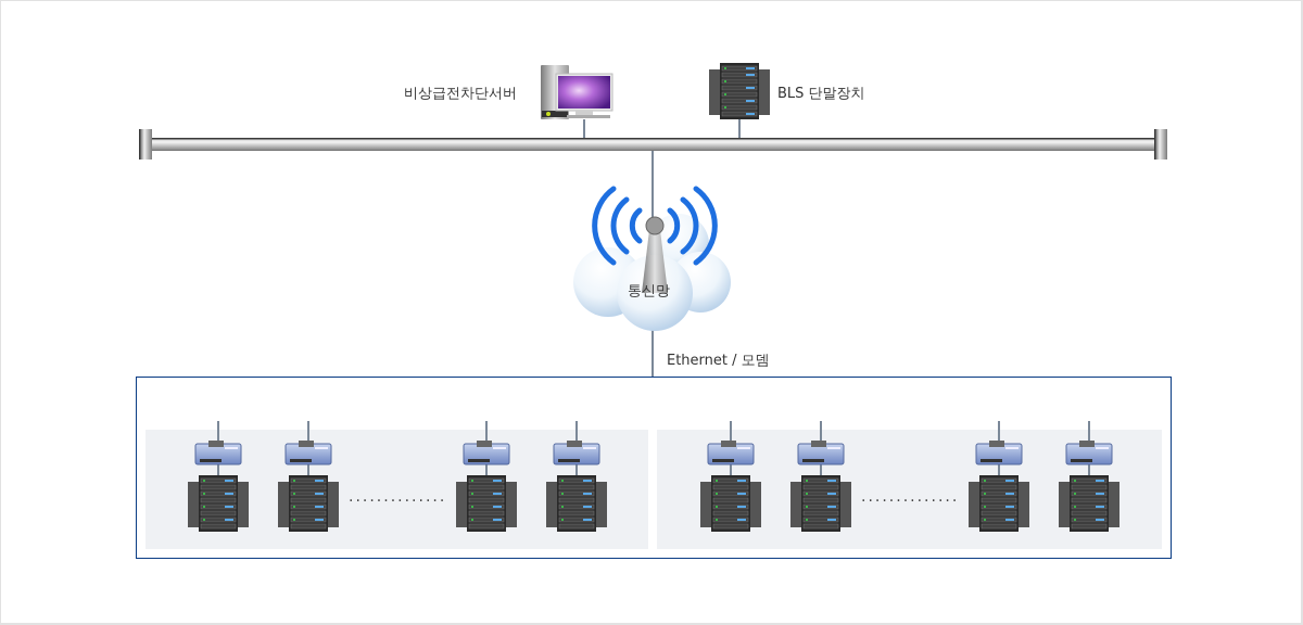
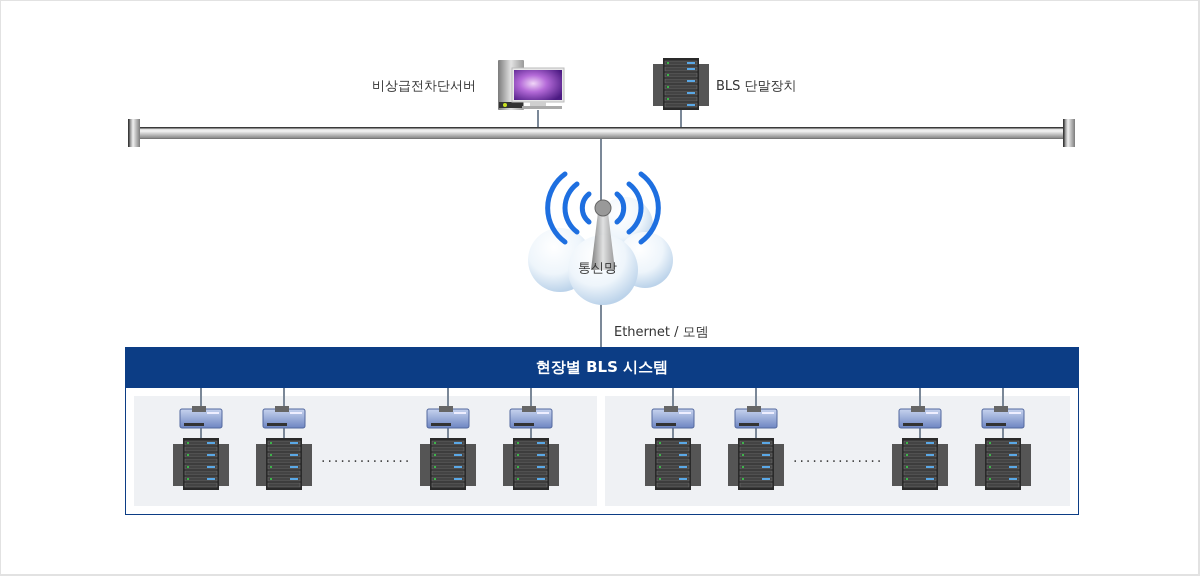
  비상급전차단서버
  BLS 단말장치
  통신망
  Ethernet / 모뎀
+ 현장별 BLS 시스템
  ··············
  ··············
